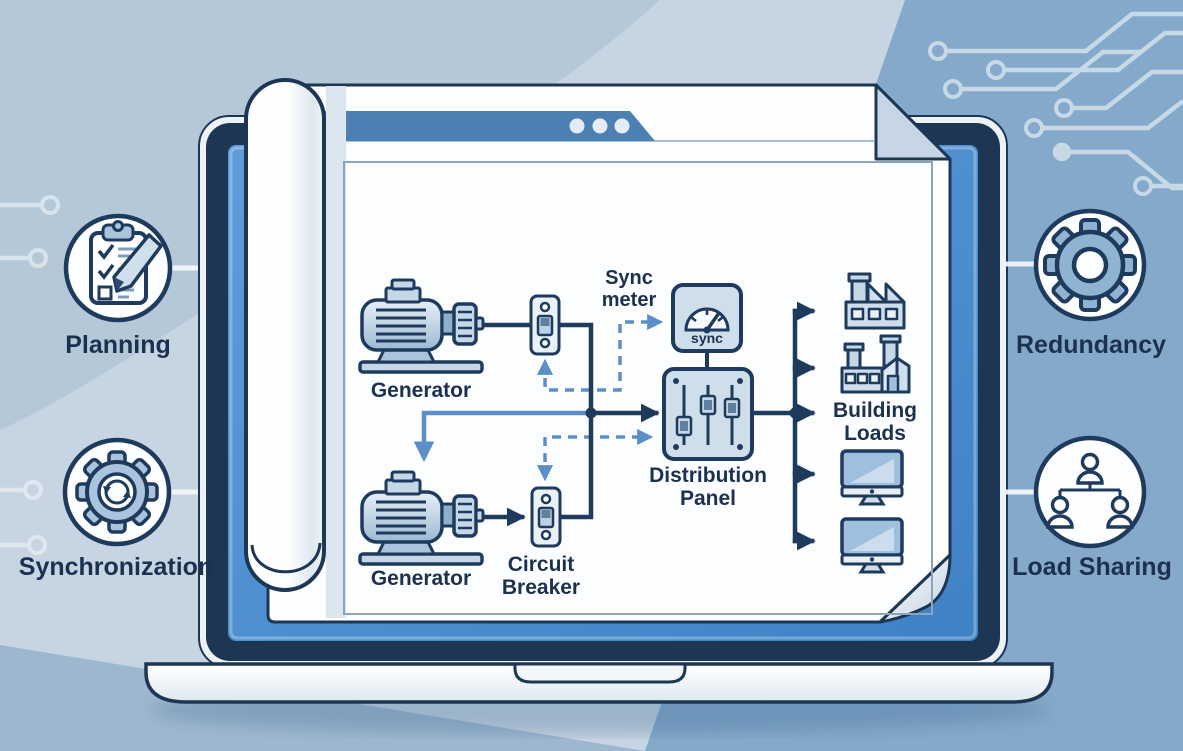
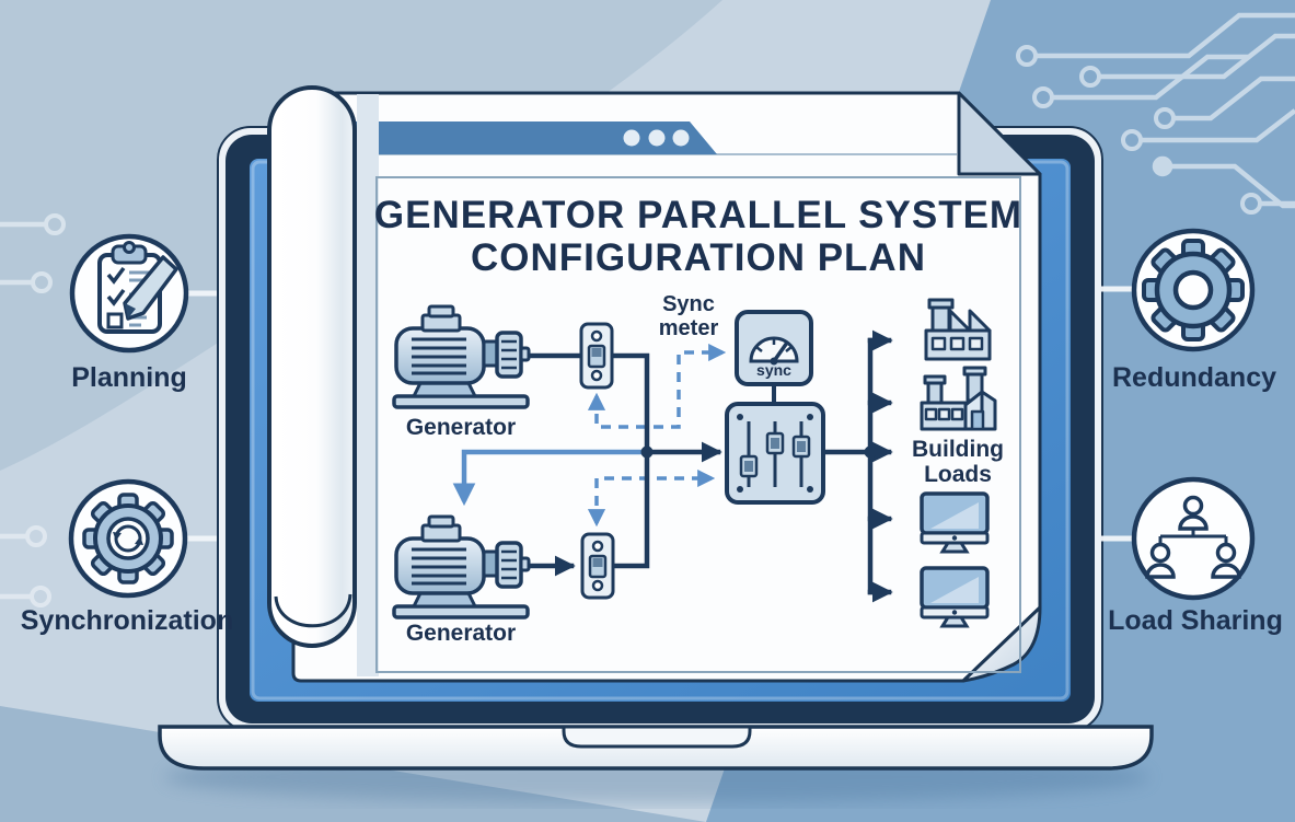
+ GENERATOR PARALLEL SYSTEM
+ CONFIGURATION PLAN
  Generator
  Generator
- Circuit Breaker
  Sync meter
  sync
- Distribution Panel
  Building Loads
  Planning
  Synchronization
  Redundancy
  Load Sharing
